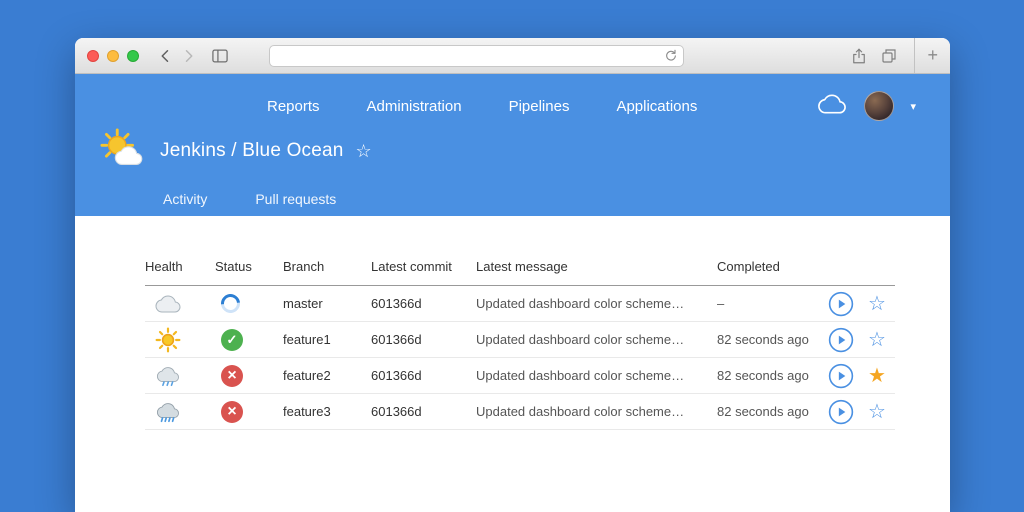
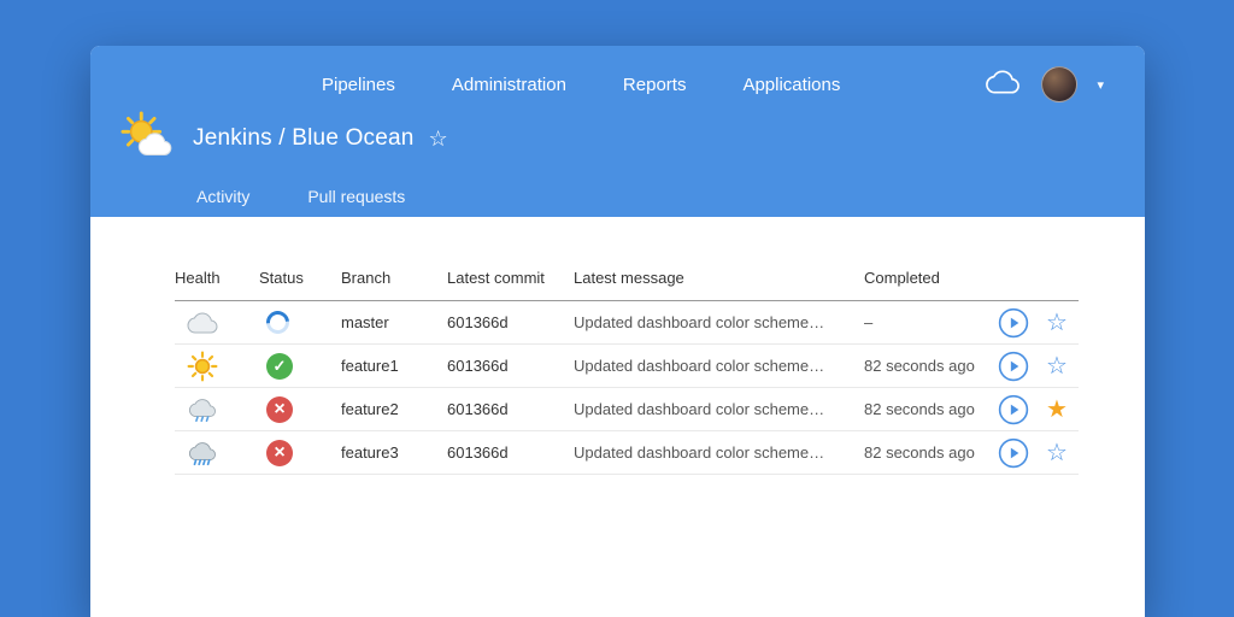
- +
- Reports
+ Pipelines
  Administration
- Pipelines
+ Reports
  Applications
  ▾
  Jenkins / Blue Ocean
  ☆
  Activity
  Pull requests
  Health
  Status
  Branch
  Latest commit
  Latest message
  Completed
  master
  601366d
  Updated dashboard color scheme…
  –
  ☆
  ✓
  feature1
  601366d
  Updated dashboard color scheme…
  82 seconds ago
  ☆
  ×
  feature2
  601366d
  Updated dashboard color scheme…
  82 seconds ago
  ★
  ×
  feature3
  601366d
  Updated dashboard color scheme…
  82 seconds ago
  ☆
